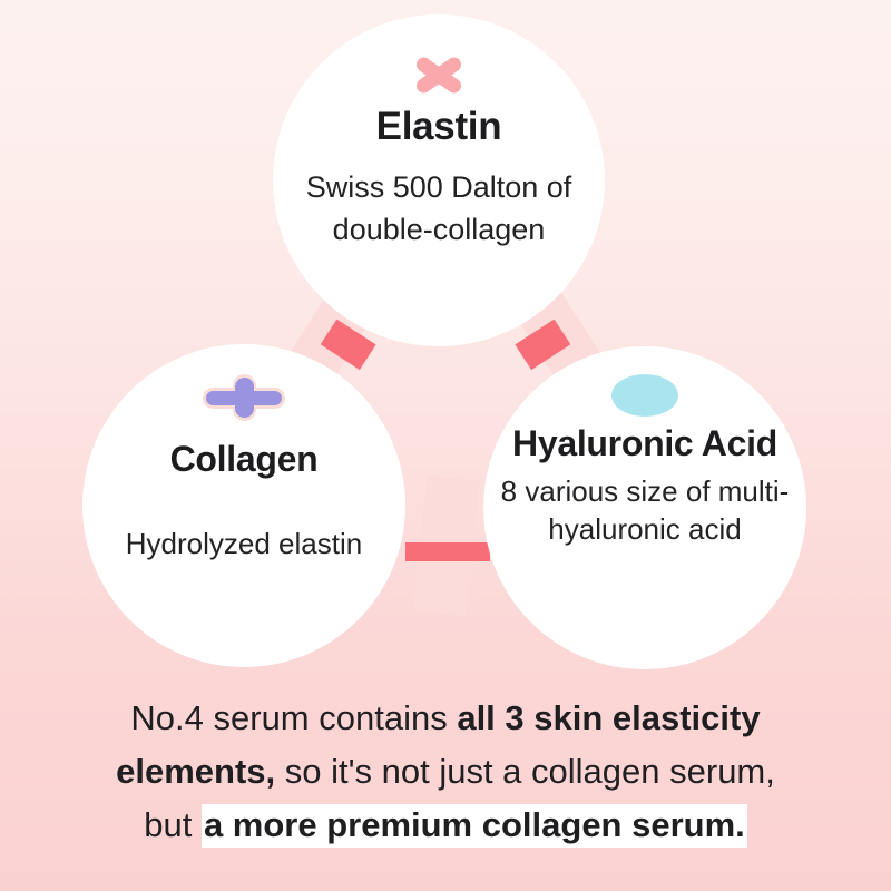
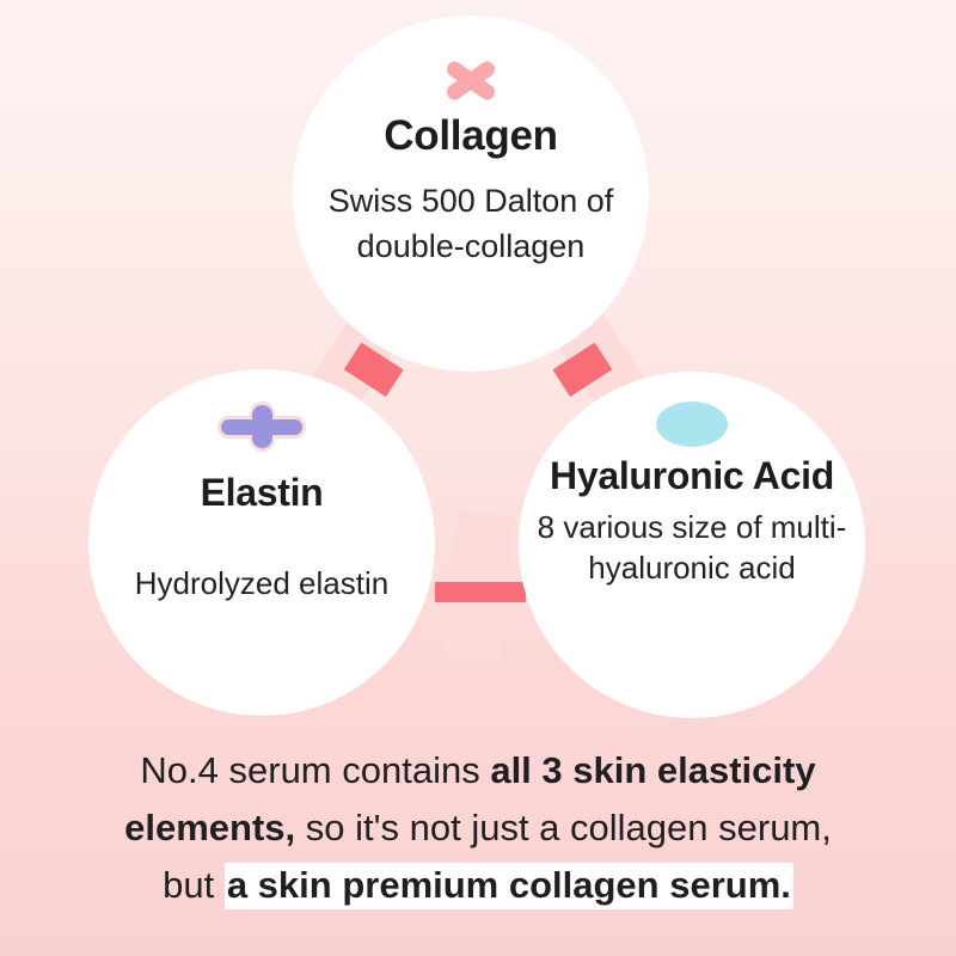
- Elastin
+ Collagen
  Swiss 500 Dalton of double-collagen
- Collagen
+ Elastin
  Hydrolyzed elastin
  Hyaluronic Acid
  8 various size of multi-hyaluronic acid
  No.4 serum contains all 3 skin elasticity
  elements, so it's not just a collagen serum,
- but a more premium collagen serum.
+ but a skin premium collagen serum.
